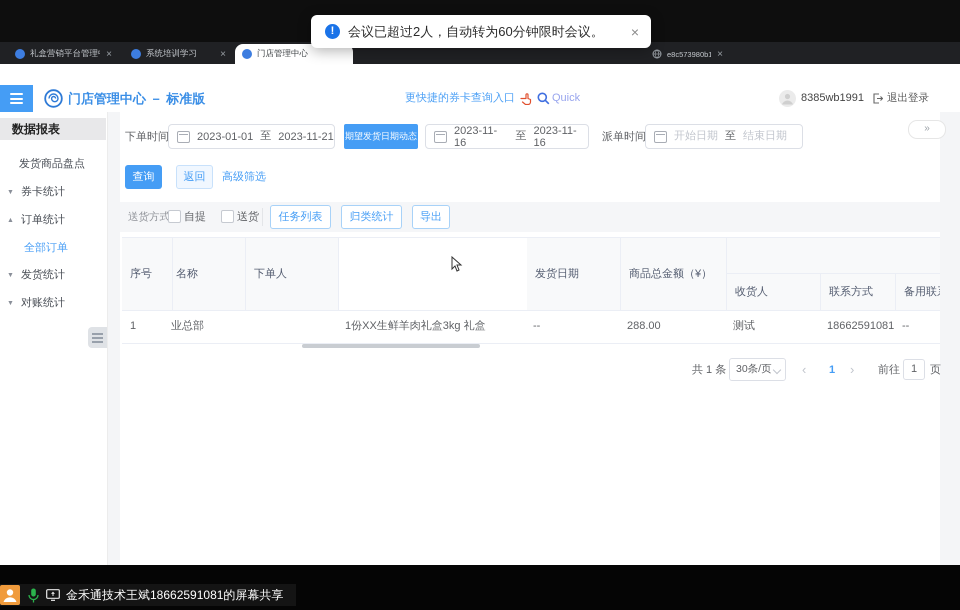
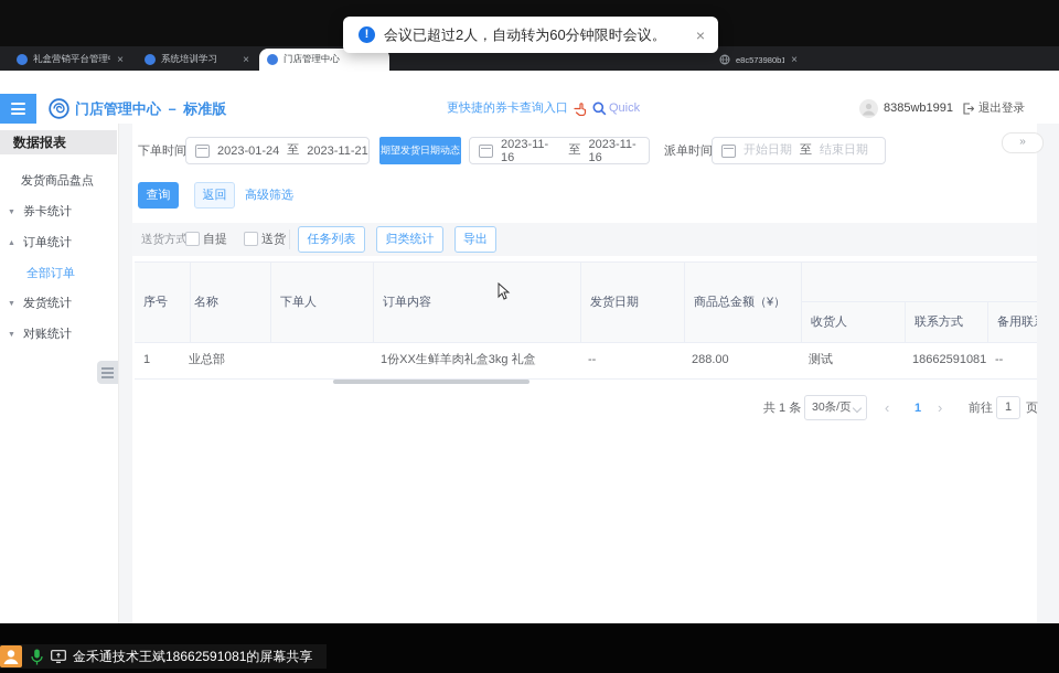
  礼盒营销平台管理
  ×
  系统培训学习
  ×
  门店管理中心
  ×
  门店管理中心 － 标准版
  更快捷的券卡查询入口
  Quick
  8385wb1991
  退出登录
  数据报表
  发货商品盘点
  券卡统计
  订单统计
  全部订单
  发货统计
  对账统计
  下单时间
- 2023-01-01
+ 2023-01-24
  至
  2023-11-21
  期望发货日期动态
  2023-11-16
  至
  2023-11-16
  派单时间
  开始日期
  至
  结束日期
  »
  查询
  返回
  高级筛选
  送货方式
  自提
  送货
  任务列表
  归类统计
  导出
  序号
  名称
  下单人
+ 订单内容
  发货日期
  商品总金额（¥）
  收货人
  联系方式
  1
  业总部
  1份XX生鲜羊肉礼盒3kg 礼盒
  --
  288.00
  测试
  18662591081
  --
  共 1 条
  30条/页
  ‹
  1
  ›
  前往
  1
  页
  金禾通技术王斌18662591081的屏幕共享
  !
  会议已超过2人，自动转为60分钟限时会议。
  ×
